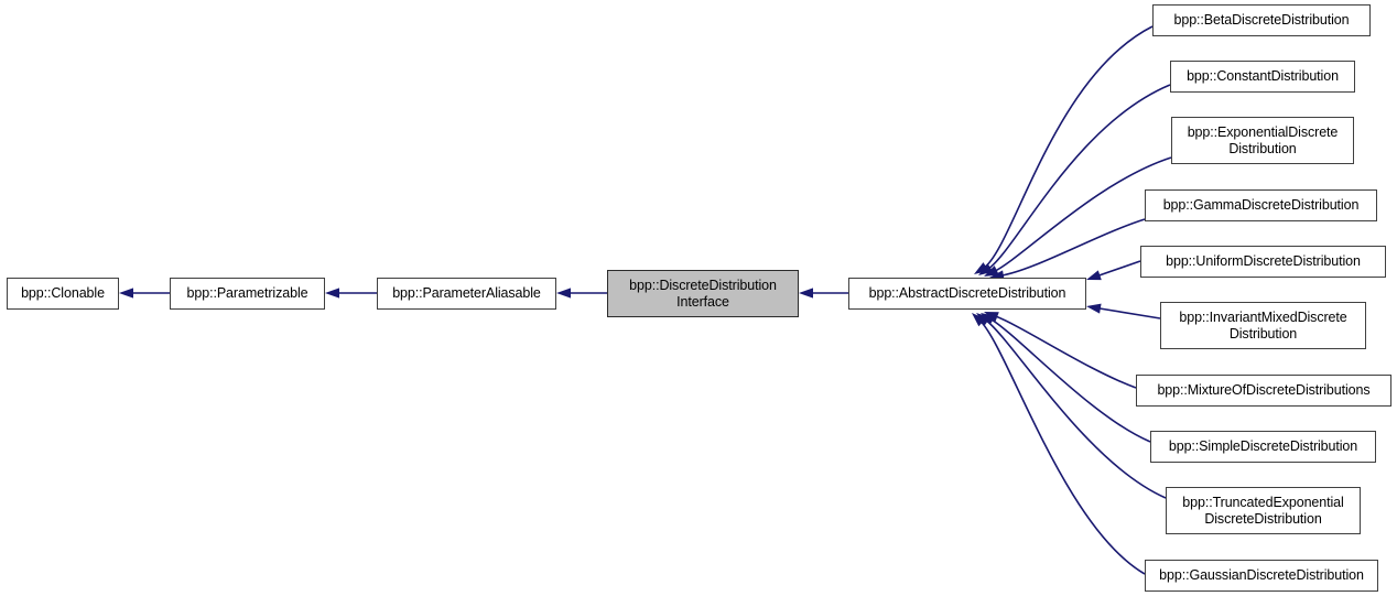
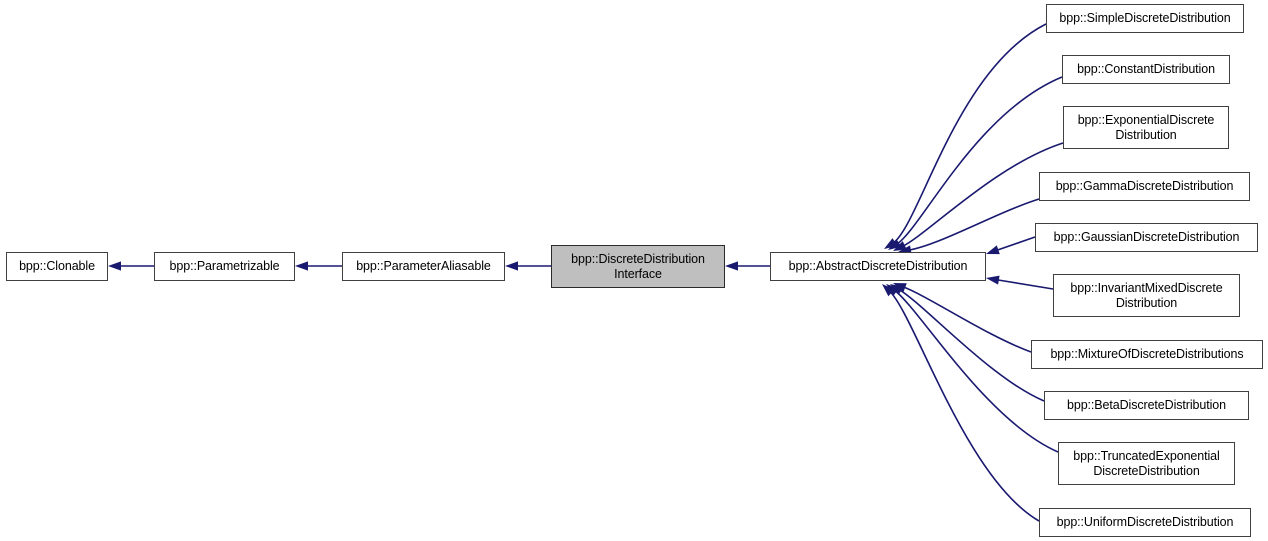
  bpp::Clonable
  bpp::Parametrizable
  bpp::ParameterAliasable
  bpp::DiscreteDistribution
  Interface
  bpp::AbstractDiscreteDistribution
- bpp::BetaDiscreteDistribution
+ bpp::SimpleDiscreteDistribution
  bpp::ConstantDistribution
  bpp::ExponentialDiscrete
  Distribution
  bpp::GammaDiscreteDistribution
- bpp::UniformDiscreteDistribution
+ bpp::GaussianDiscreteDistribution
  bpp::InvariantMixedDiscrete
  Distribution
  bpp::MixtureOfDiscreteDistributions
- bpp::SimpleDiscreteDistribution
+ bpp::BetaDiscreteDistribution
  bpp::TruncatedExponential
  DiscreteDistribution
- bpp::GaussianDiscreteDistribution
+ bpp::UniformDiscreteDistribution
